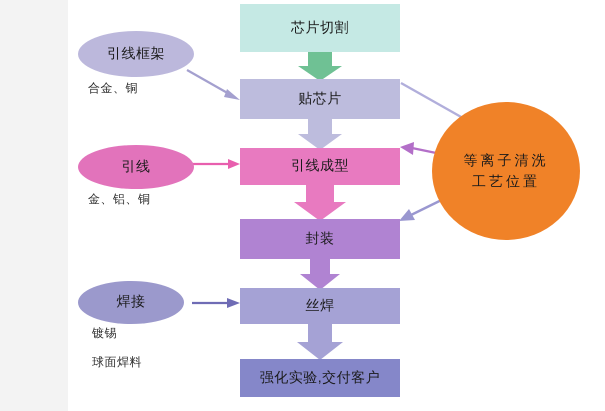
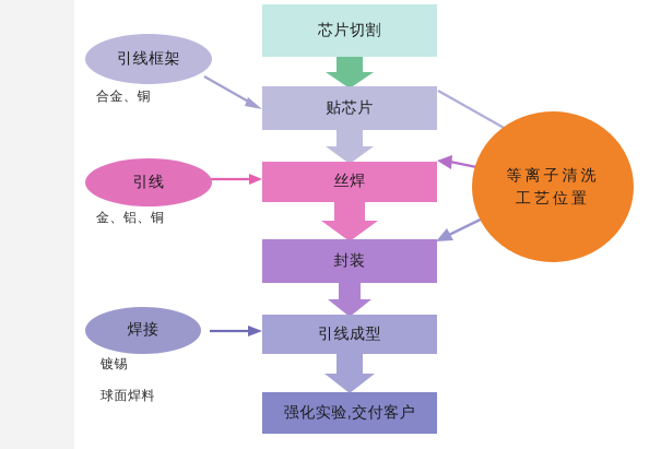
  芯片切割
  贴芯片
- 引线成型
+ 丝焊
  封装
- 丝焊
+ 引线成型
  强化实验,交付客户
  引线框架
  合金、铜
  引线
  金、铝、铜
  焊接
  镀锡
  球面焊料
  等离子清洗
  工艺位置
